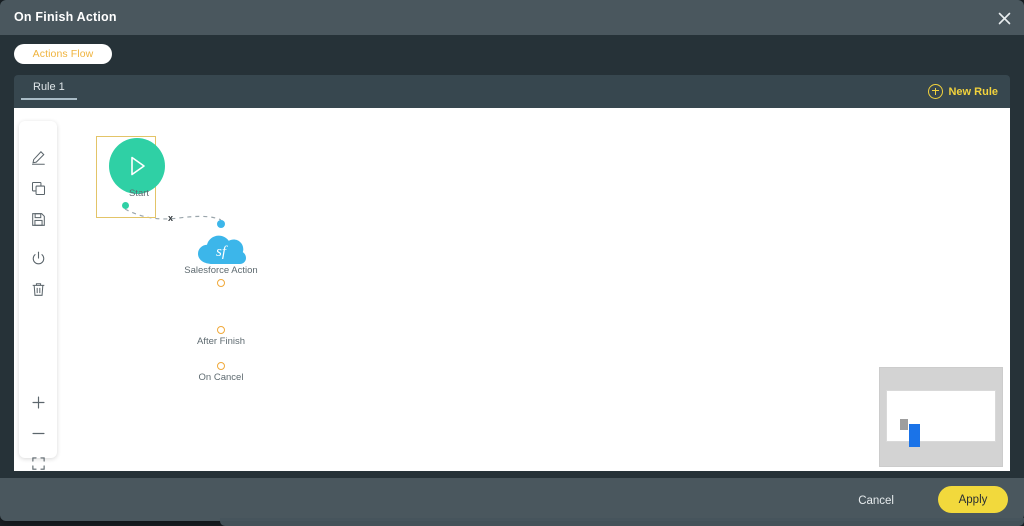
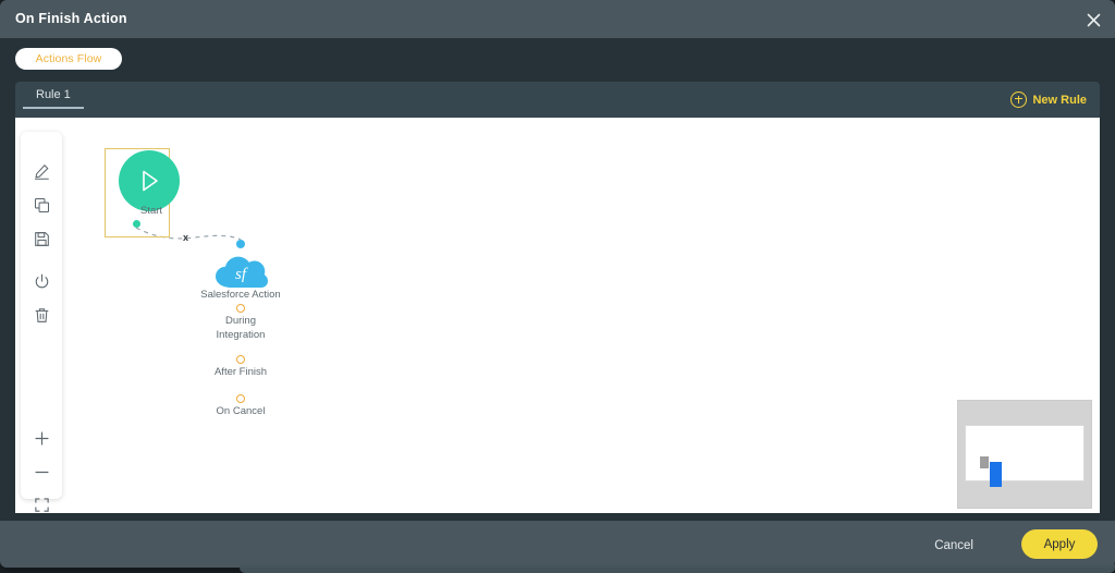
  On Finish Action
  Actions Flow
  Rule 1
  New Rule
  x
  Start
  sf
  Salesforce Action
+ During
+ Integration
  After Finish
  On Cancel
  Cancel
  Apply
